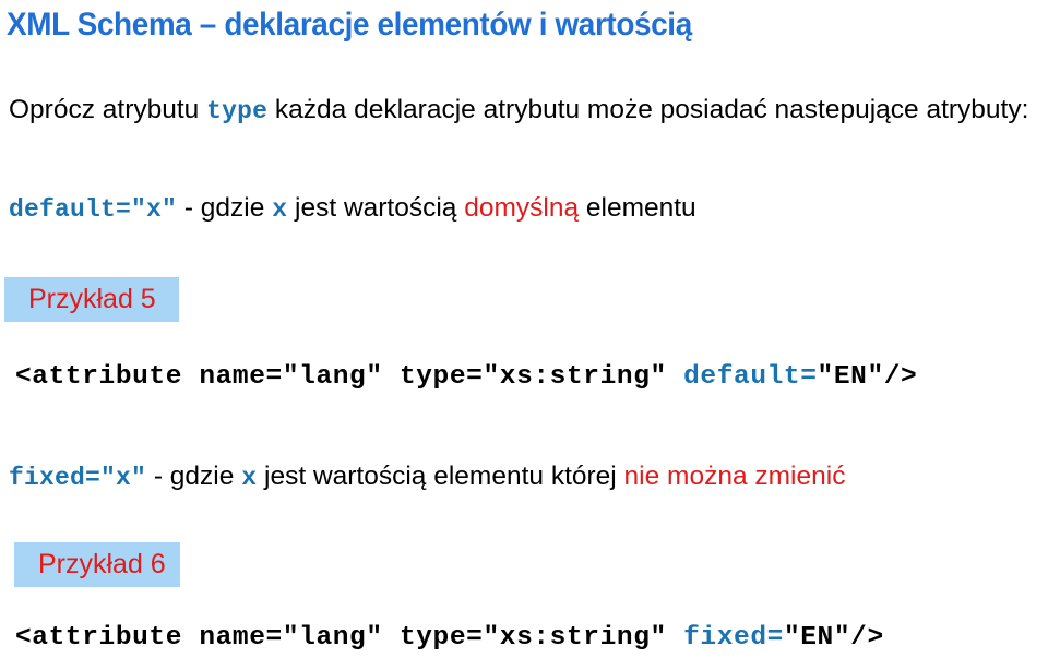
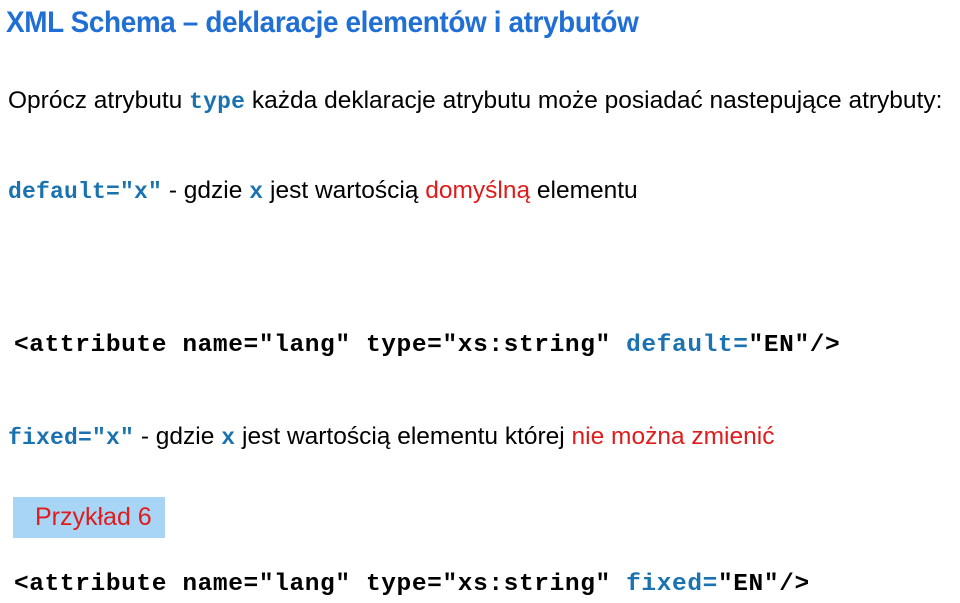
- XML Schema – deklaracje elementów i wartością
+ XML Schema – deklaracje elementów i atrybutów
  Oprócz atrybutu type każda deklaracje atrybutu może posiadać nastepujące atrybuty:
  default="x" - gdzie x jest wartością domyślną elementu
- Przykład 5
  <attribute name="lang" type="xs:string" default="EN"/>
  fixed="x" - gdzie x jest wartością elementu której nie można zmienić
  Przykład 6
  <attribute name="lang" type="xs:string" fixed="EN"/>
